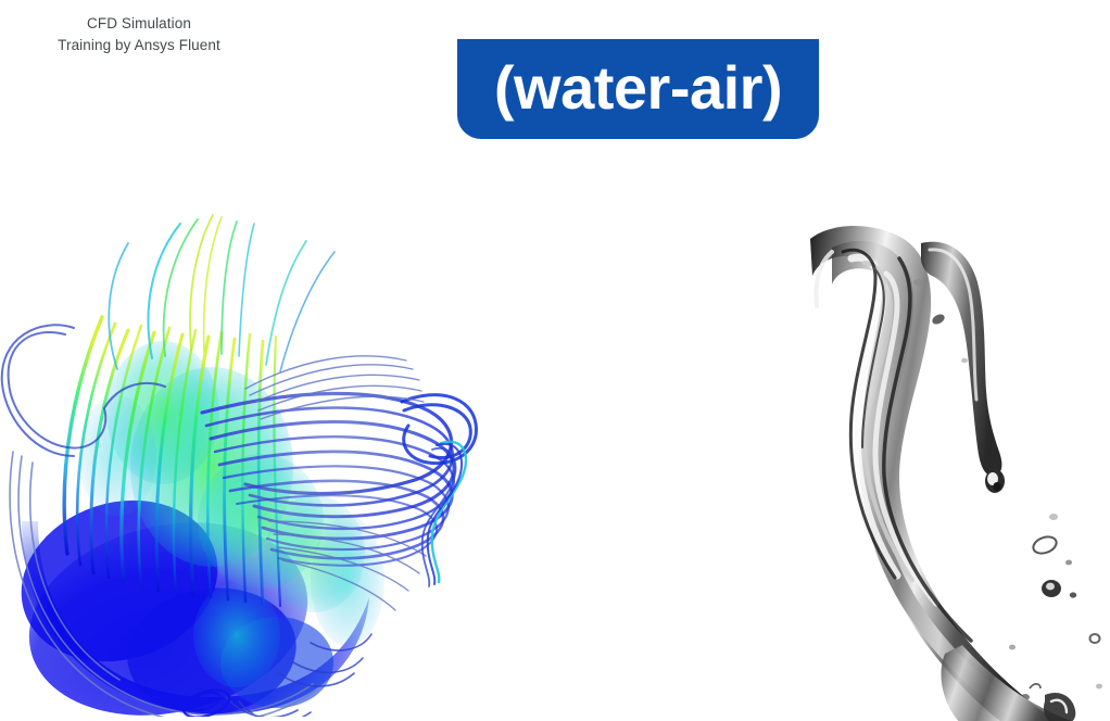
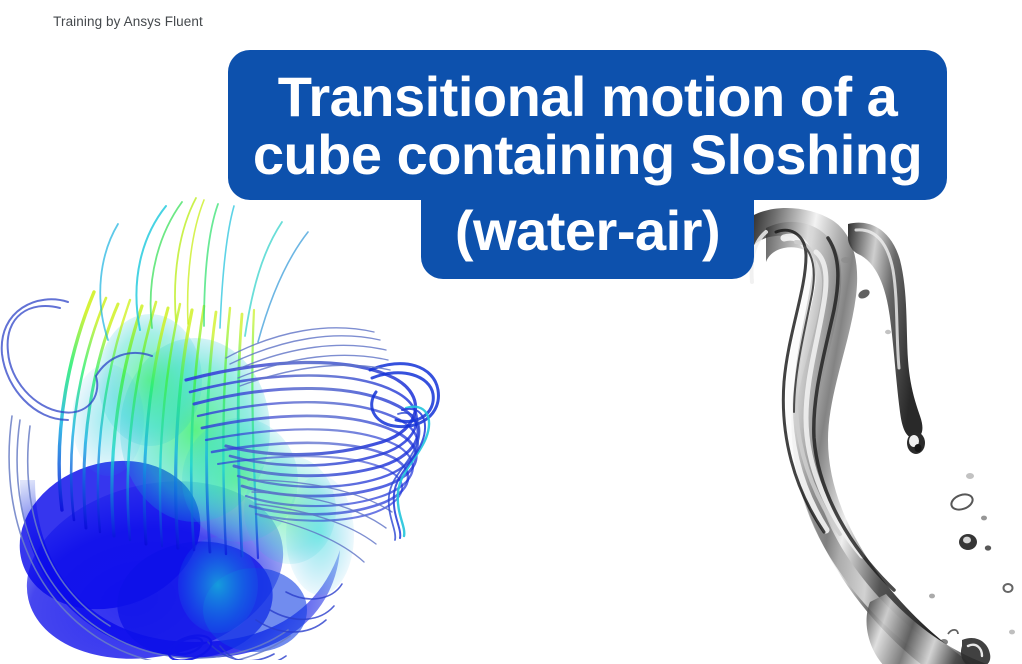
- CFD Simulation
  Training by Ansys Fluent
+ Transitional motion of a
+ cube containing Sloshing
  (water-air)
